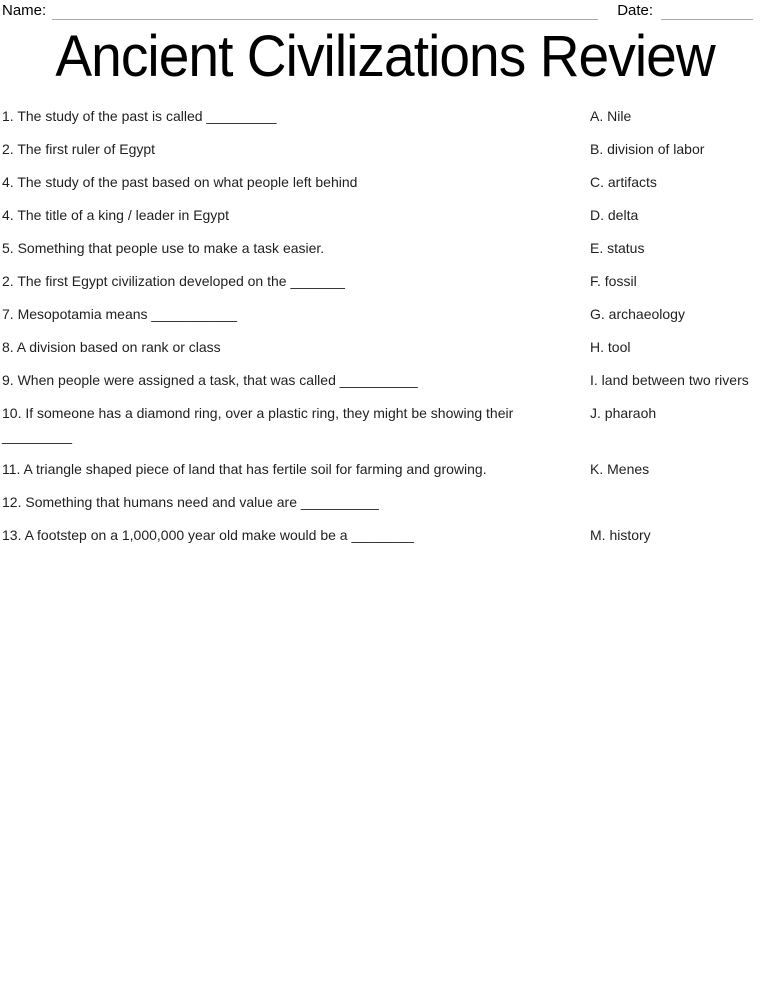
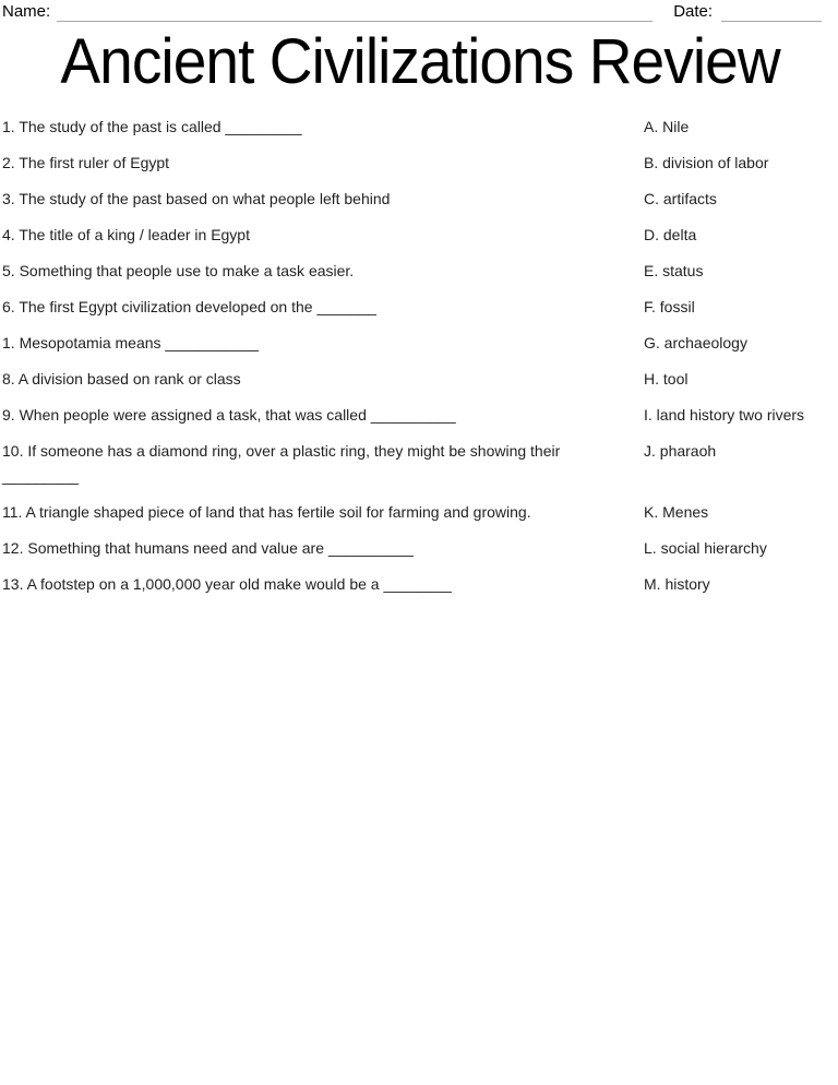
  Name:
  Date:
  Ancient Civilizations Review
  1. The study of the past is called _________
  A. Nile
  2. The first ruler of Egypt
  B. division of labor
- 4. The study of the past based on what people left behind
+ 3. The study of the past based on what people left behind
  C. artifacts
  4. The title of a king / leader in Egypt
  D. delta
  5. Something that people use to make a task easier.
  E. status
- 2. The first Egypt civilization developed on the _______
+ 6. The first Egypt civilization developed on the _______
  F. fossil
- 7. Mesopotamia means ___________
+ 1. Mesopotamia means ___________
  G. archaeology
  8. A division based on rank or class
  H. tool
  9. When people were assigned a task, that was called __________
- I. land between two rivers
+ I. land history two rivers
  10. If someone has a diamond ring, over a plastic ring, they might be showing their
  _________
  J. pharaoh
  11. A triangle shaped piece of land that has fertile soil for farming and growing.
  K. Menes
  12. Something that humans need and value are __________
+ L. social hierarchy
  13. A footstep on a 1,000,000 year old make would be a ________
  M. history
